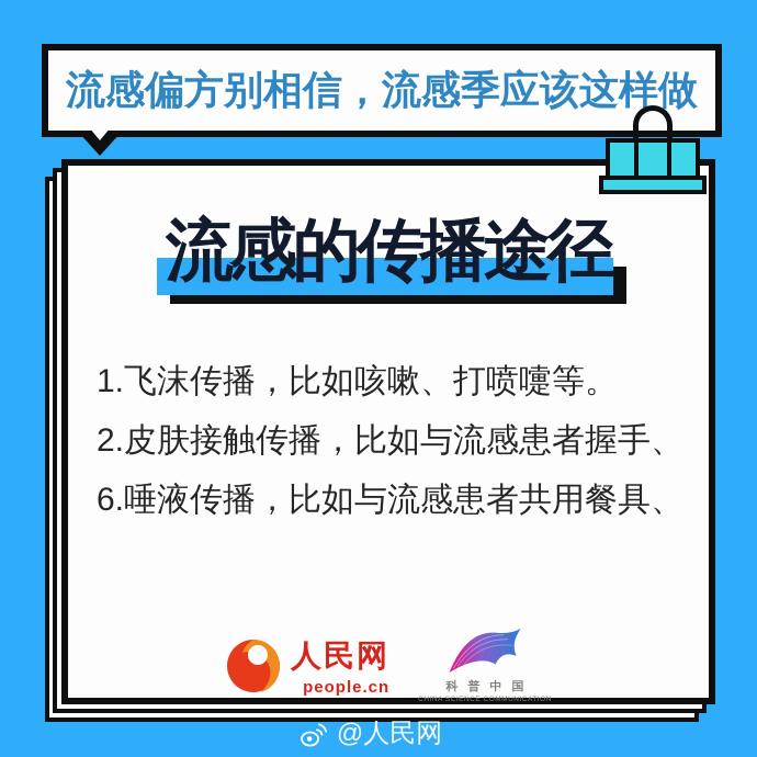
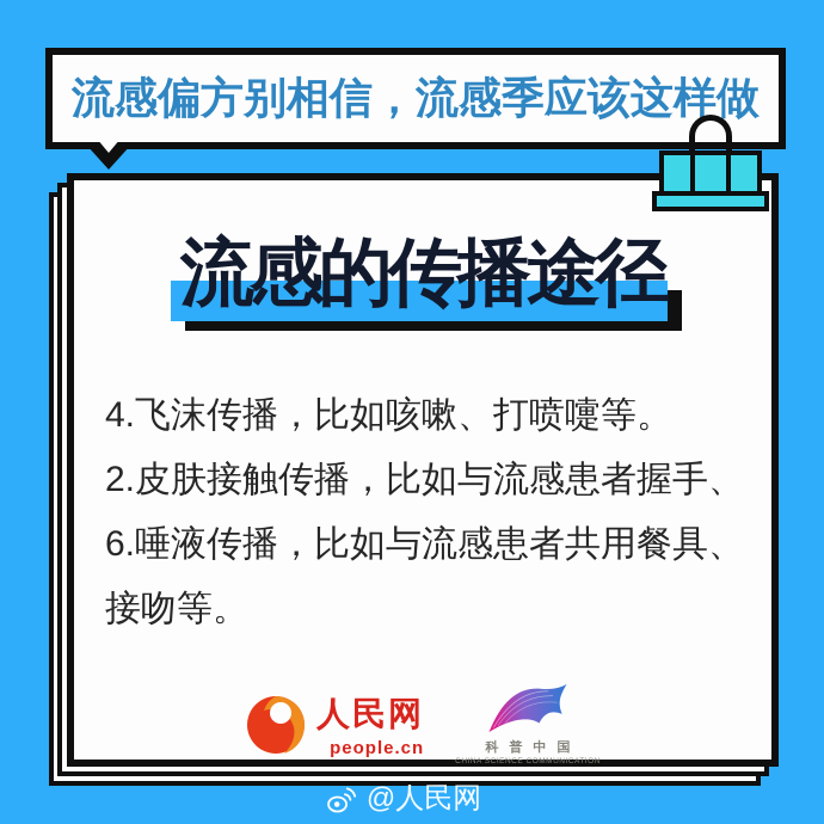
  流感偏方别相信，流感季应该这样做
  流感的传播途径
- 1.飞沫传播，比如咳嗽、打喷嚏等。
+ 4.飞沫传播，比如咳嗽、打喷嚏等。
  2.皮肤接触传播，比如与流感患者握手、
  6.唾液传播，比如与流感患者共用餐具、
+ 接吻等。
  人民网
  people.cn
  科普中国
  @人民网
